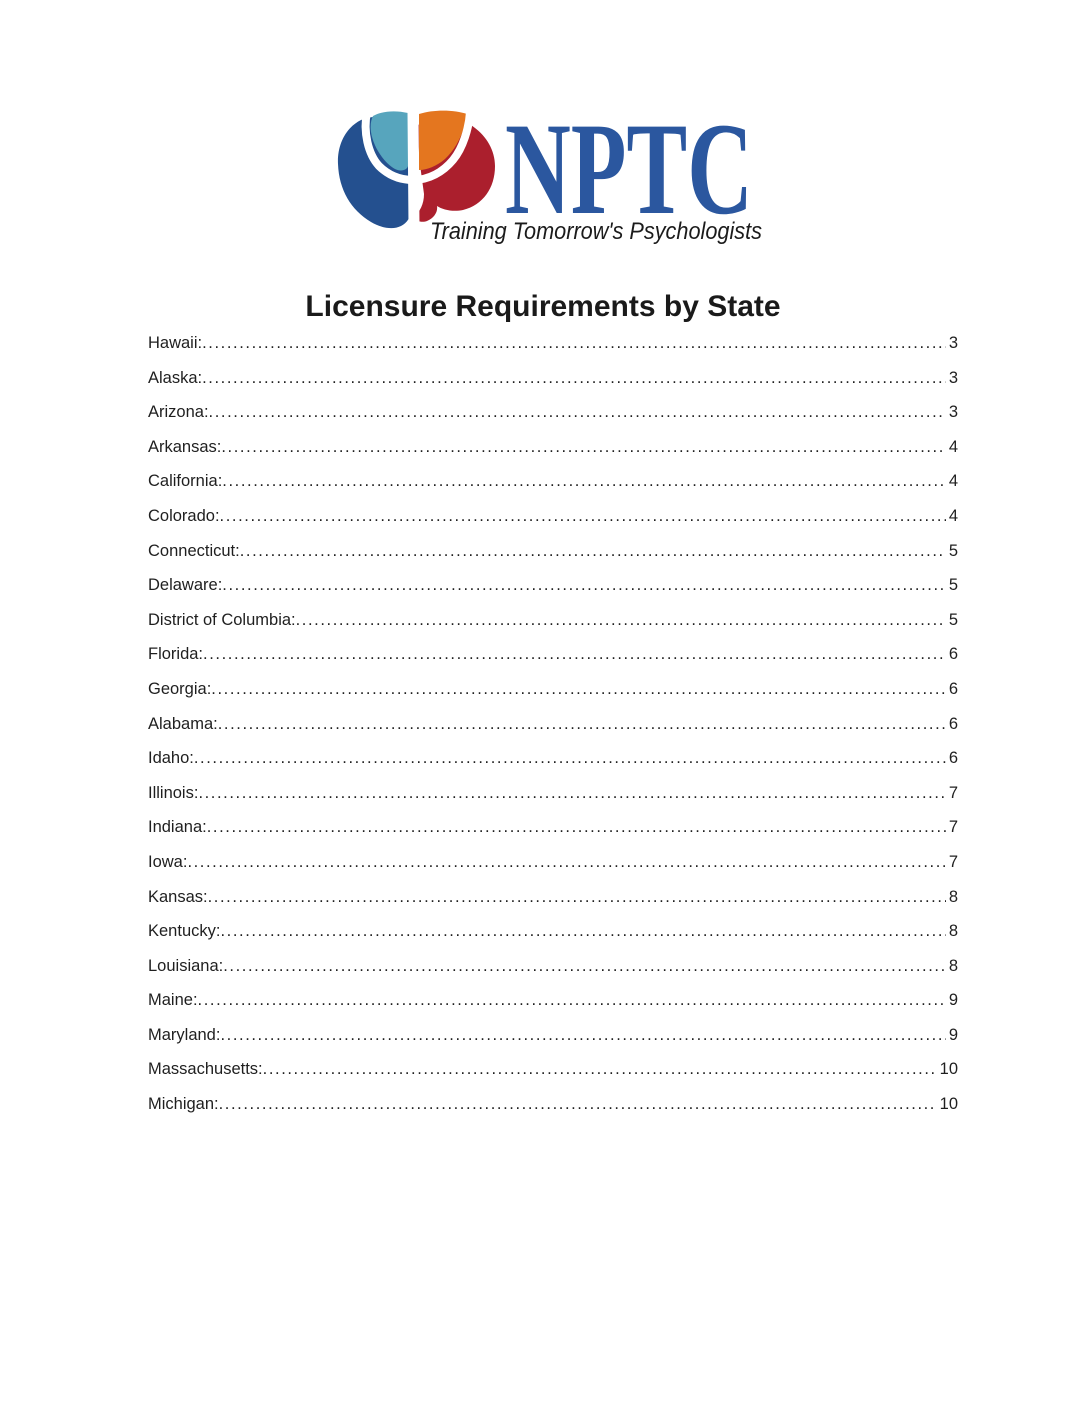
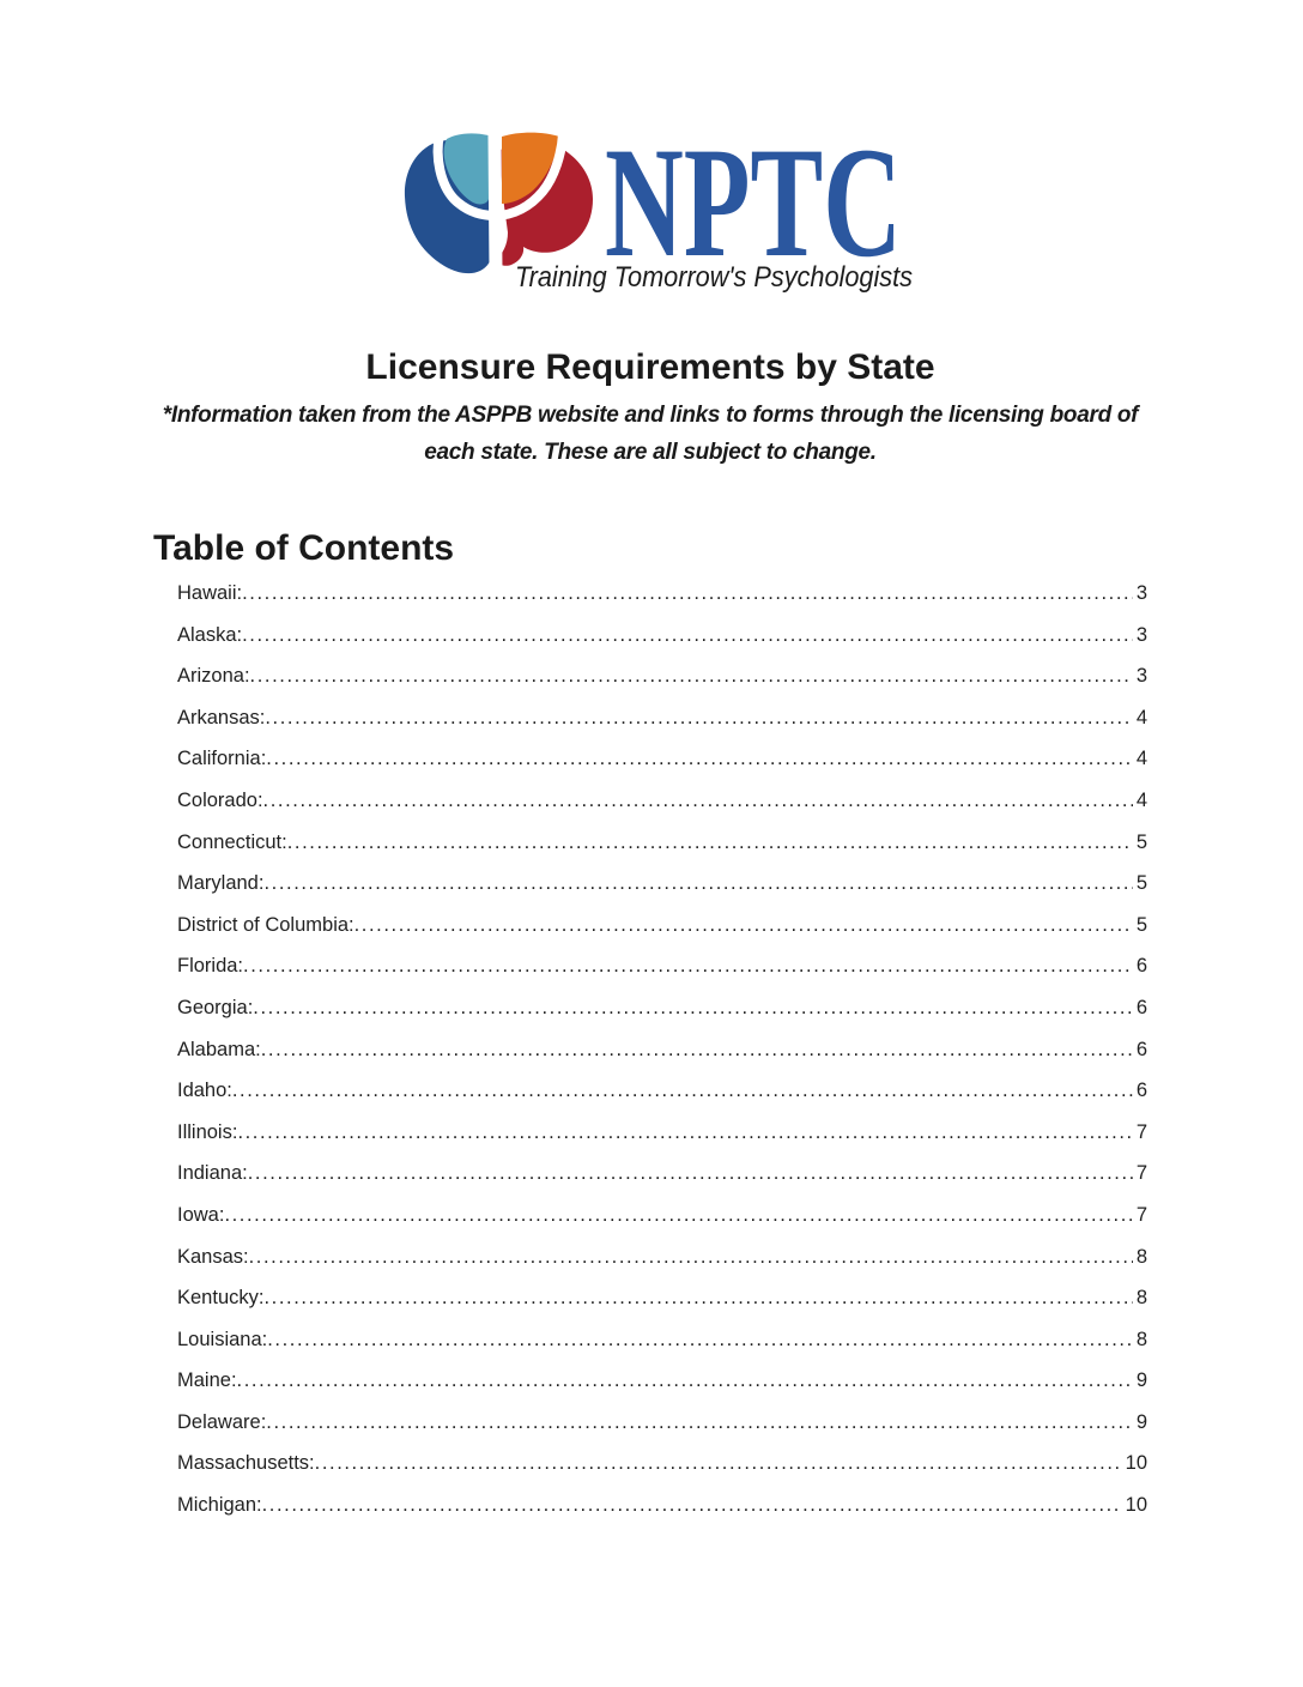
  NPTC
  Training Tomorrow's Psychologists
  Licensure Requirements by State
+ *Information taken from the ASPPB website and links to forms through the licensing board of
+ each state. These are all subject to change.
+ Table of Contents
  Hawaii:
  3
  Alaska:
  3
  Arizona:
  3
  Arkansas:
  4
  California:
  4
  Colorado:
  4
  Connecticut:
  5
- Delaware:
+ Maryland:
  5
  District of Columbia:
  5
  Florida:
  6
  Georgia:
  6
  Alabama:
  6
  Idaho:
  6
  Illinois:
  7
  Indiana:
  7
  Iowa:
  7
  Kansas:
  8
  Kentucky:
  8
  Louisiana:
  8
  Maine:
  9
- Maryland:
+ Delaware:
  9
  Massachusetts:
  10
  Michigan:
  10
